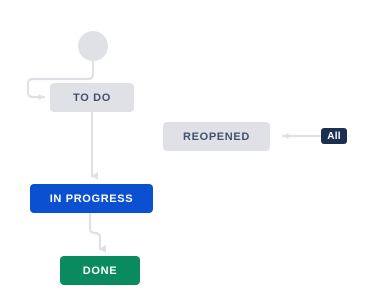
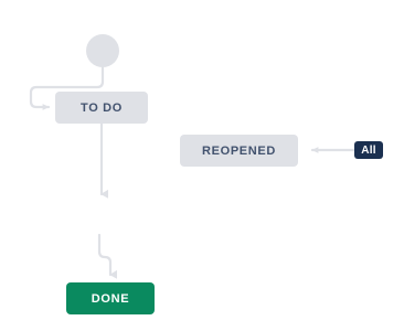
  TO DO
- IN PROGRESS
  DONE
  REOPENED
  All
